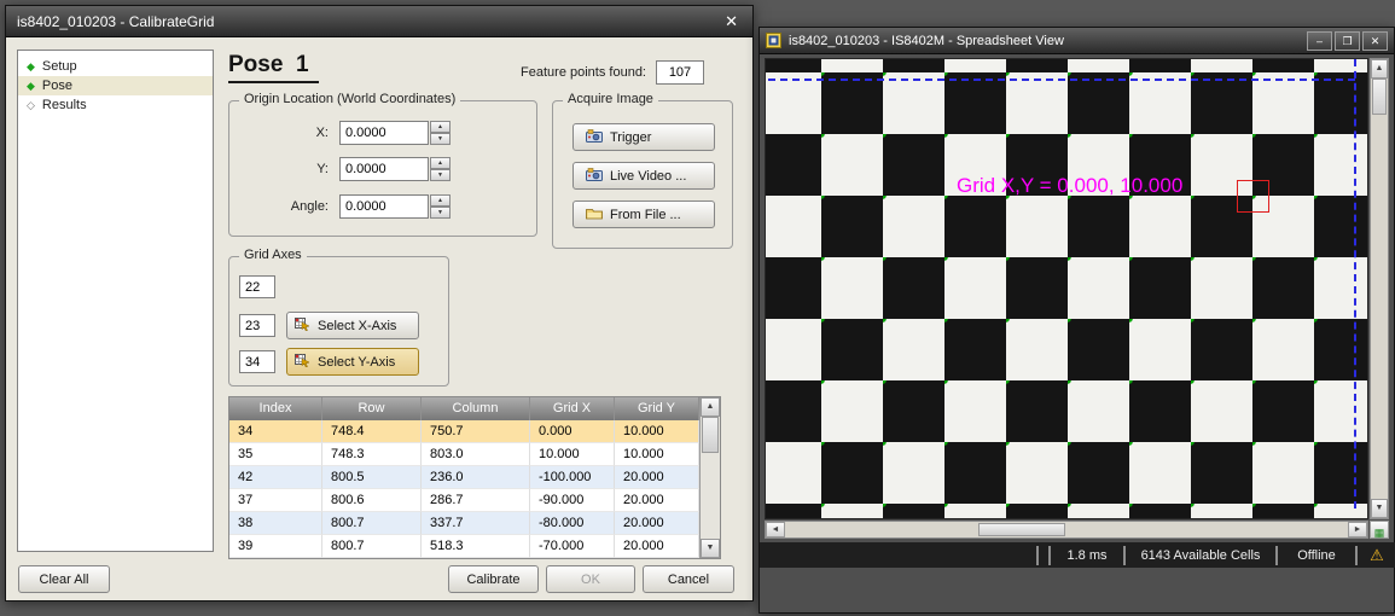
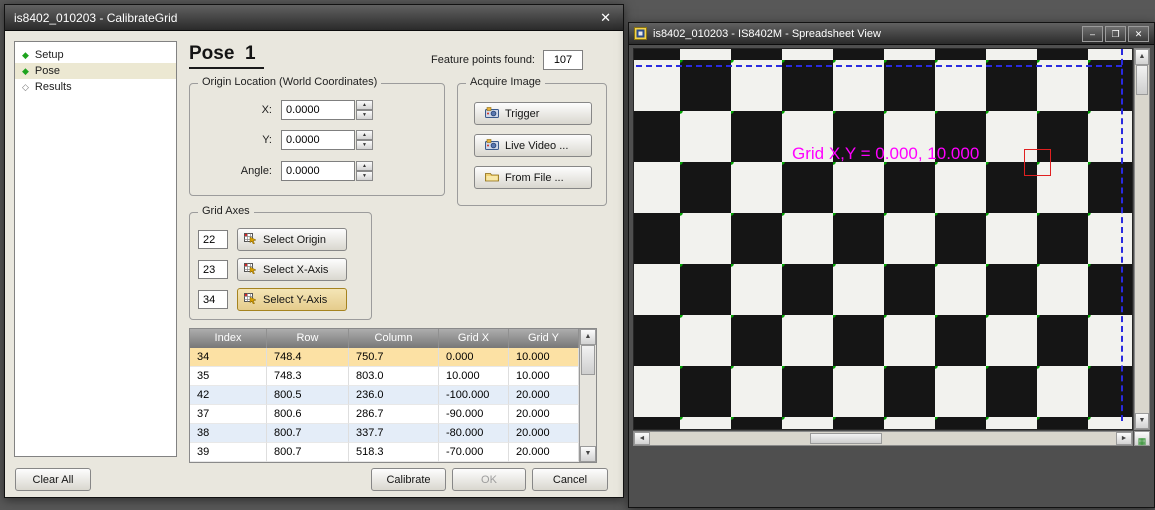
  is8402_010203 - CalibrateGrid
  ✕
  ◆
  Setup
  ◆
  Pose
  ◇
  Results
  Pose 1
  Feature points found:
  107
  Origin Location (World Coordinates)
  X:
  0.0000
  Y:
  0.0000
  Angle:
  0.0000
  Acquire Image
  Trigger
  Live Video ...
  From File ...
  Grid Axes
  22
+ Select Origin
  23
  Select X-Axis
  34
  Select Y-Axis
  Index
  Row
  Column
  Grid X
  Grid Y
  34
  748.4
  750.7
  0.000
  10.000
  35
  748.3
  803.0
  10.000
  10.000
  42
  800.5
  236.0
  -100.000
  20.000
  37
  800.6
  286.7
  -90.000
  20.000
  38
  800.7
  337.7
  -80.000
  20.000
  39
  800.7
  518.3
  -70.000
  20.000
  Clear All
  Calibrate
  OK
  Cancel
  is8402_010203 - IS8402M - Spreadsheet View
  –
  ❐
  ✕
  Grid X,Y = 0.000, 10.000
  ▦
- 1.8 ms
- 6143 Available Cells
- Offline
- ⚠
